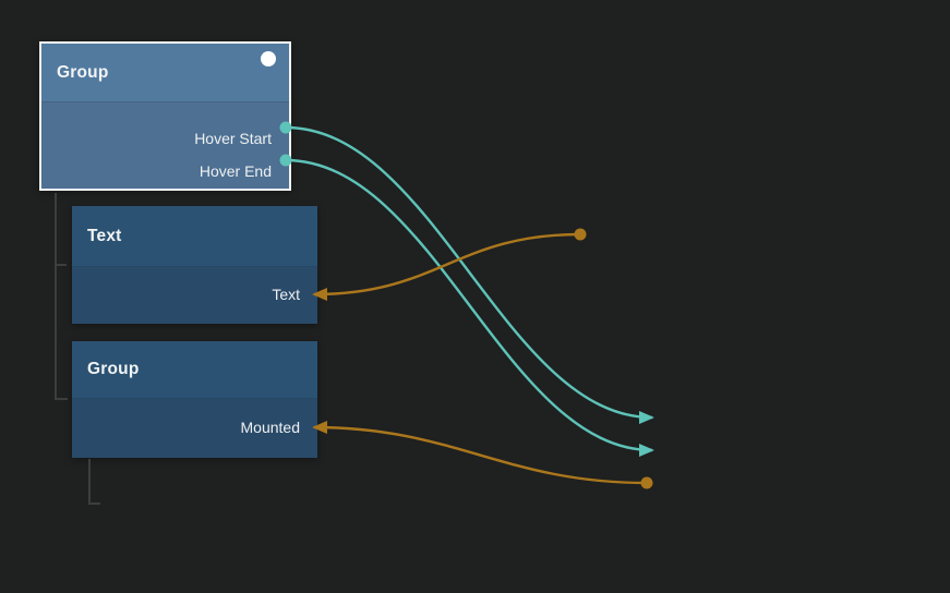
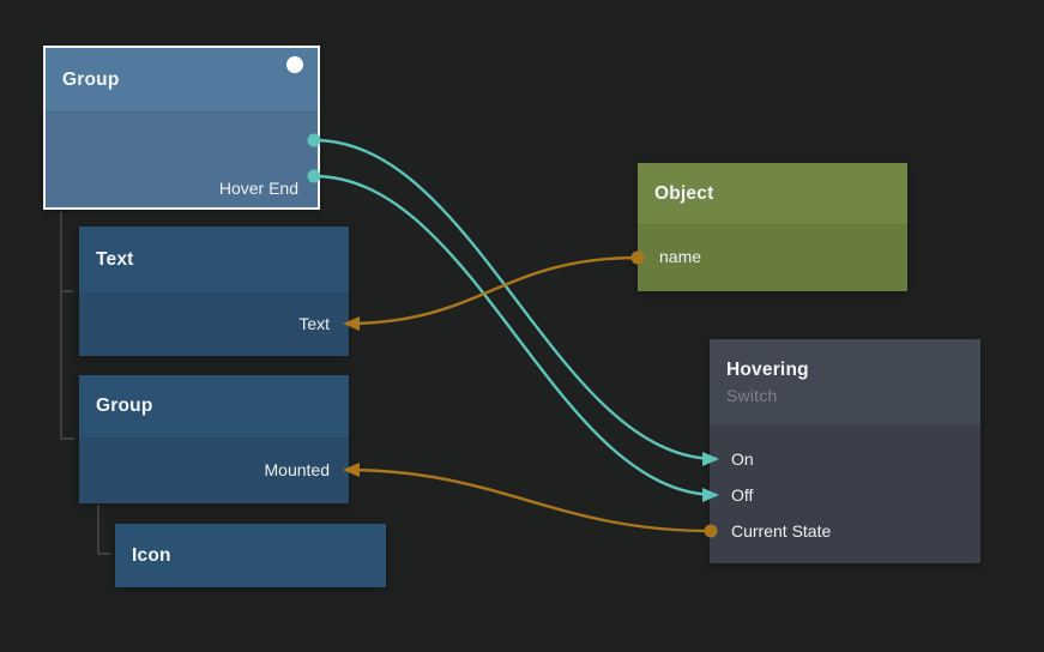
  Group
- Hover Start
  Hover End
  Text
  Text
  Group
  Mounted
+ Icon
+ Object
+ name
+ Hovering
+ Switch
+ On
+ Off
+ Current State
